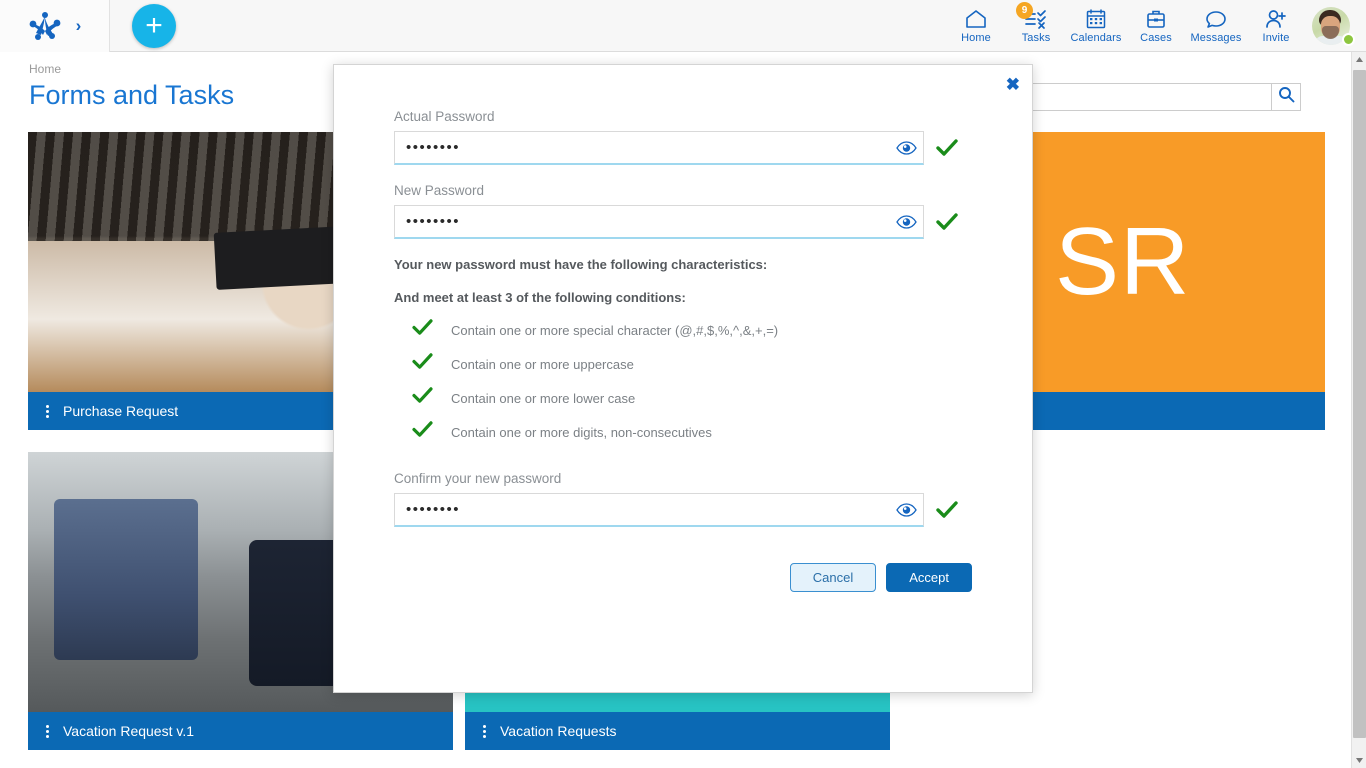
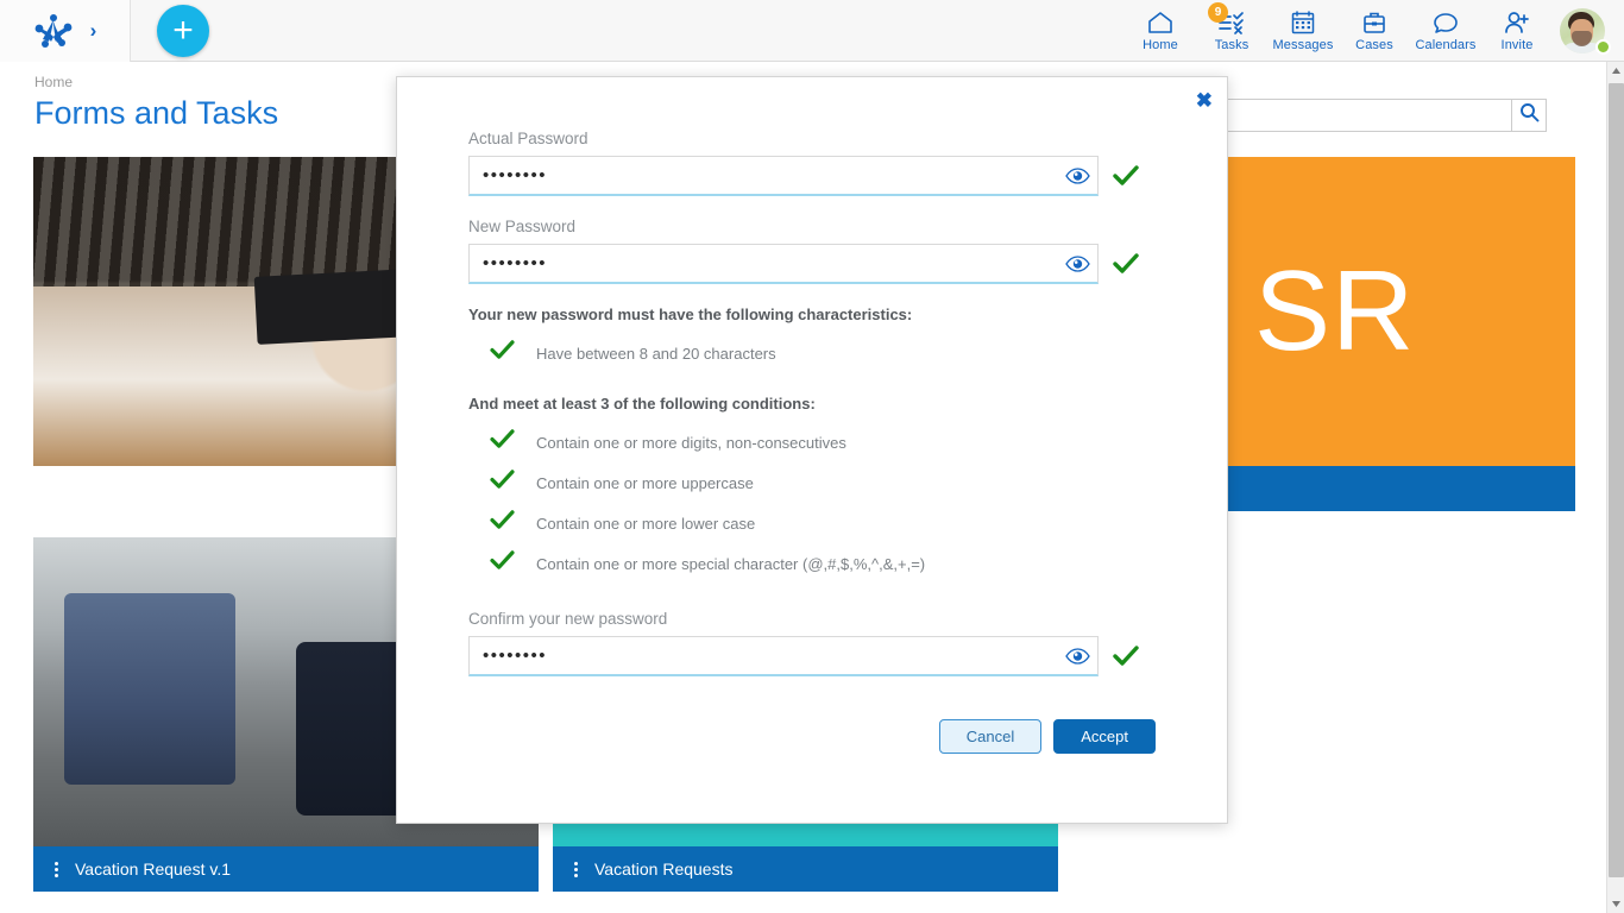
  ›
  +
  Home
  9
  Tasks
- Calendars
+ Messages
  Cases
- Messages
+ Calendars
  Invite
  Home
  Forms and Tasks
- Purchase Request
  Vacation Request v.1
  Vacation Requests
  SR
  ✖
  Actual Password
  ••••••••
  New Password
  ••••••••
  Your new password must have the following characteristics:
+ Have between 8 and 20 characters
  And meet at least 3 of the following conditions:
- Contain one or more special character (@,#,$,%,^,&,+,=)
+ Contain one or more digits, non-consecutives
  Contain one or more uppercase
  Contain one or more lower case
- Contain one or more digits, non-consecutives
+ Contain one or more special character (@,#,$,%,^,&,+,=)
  Confirm your new password
  ••••••••
  Cancel
  Accept
